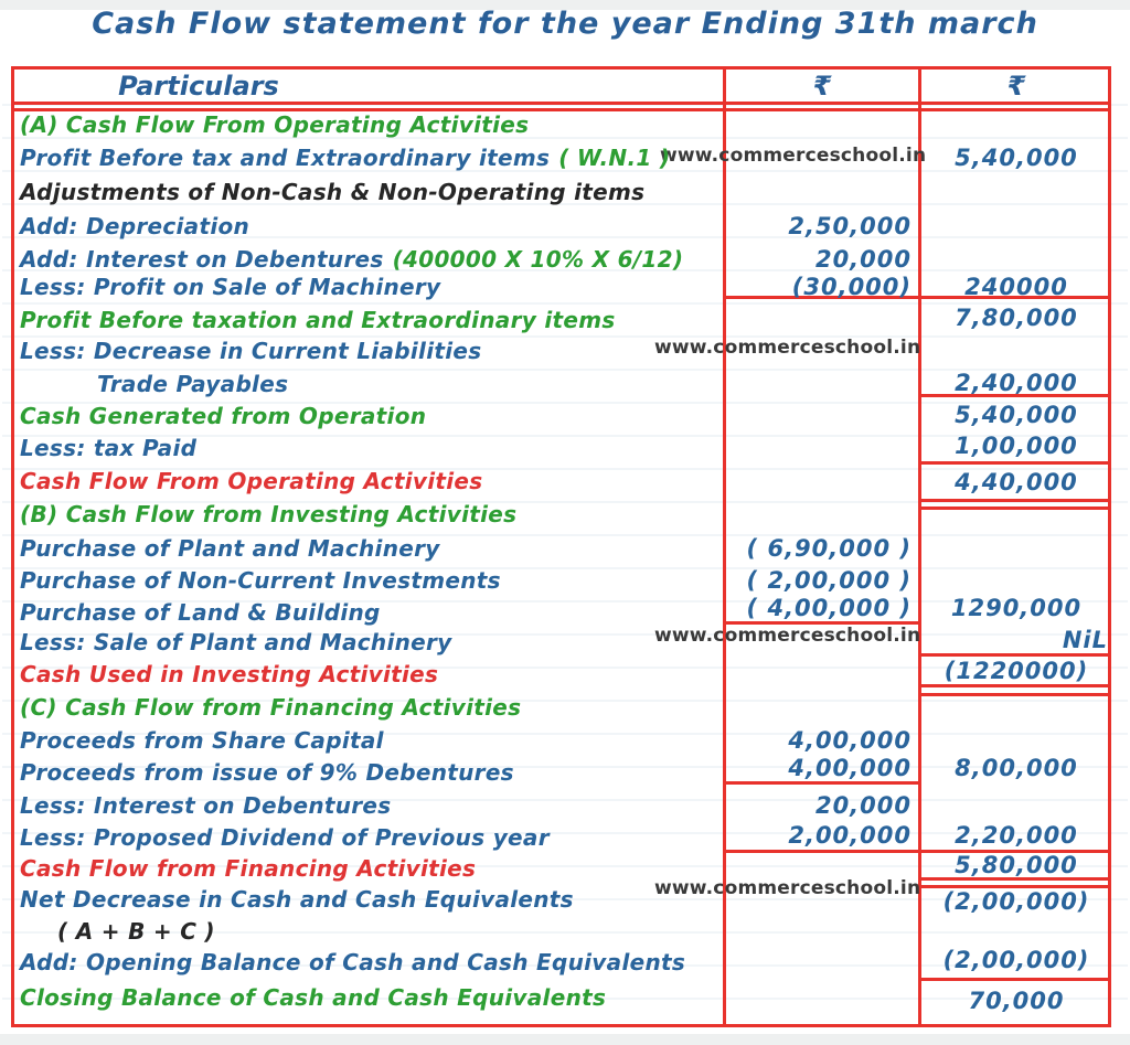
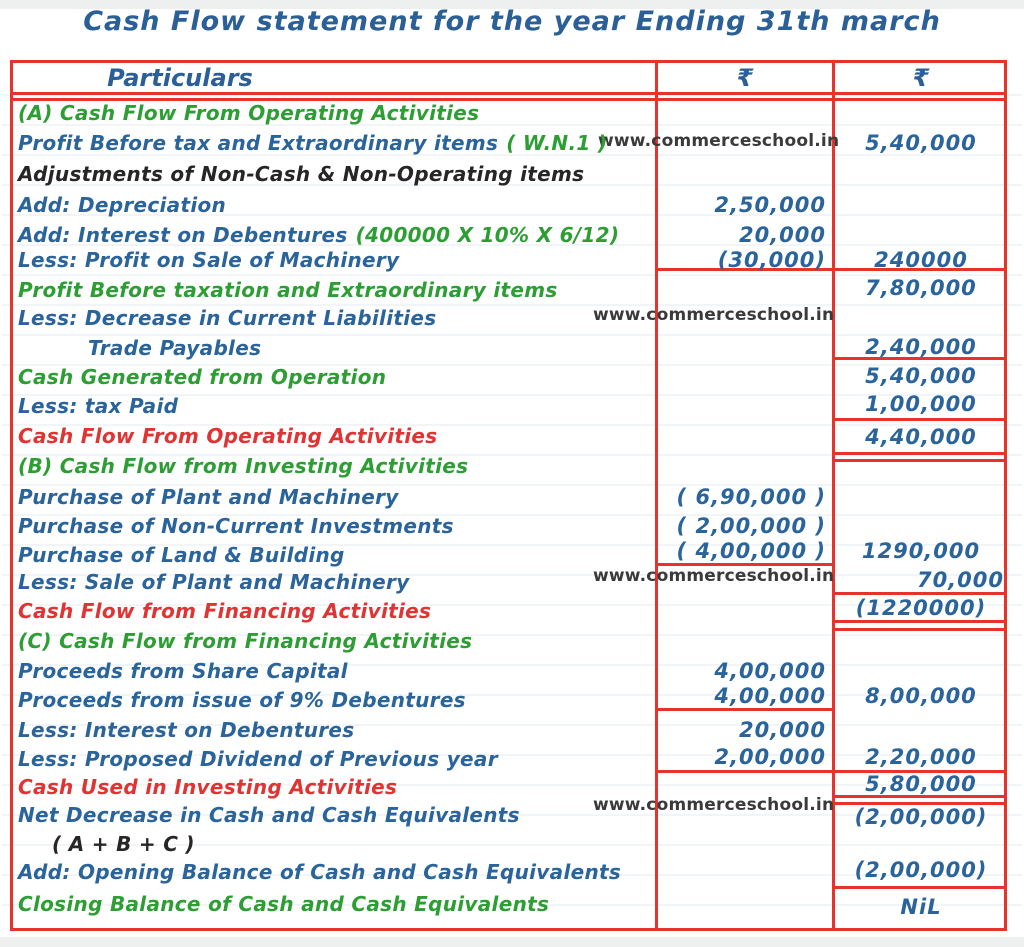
  Cash Flow statement for the year Ending 31th march
  Particulars
  ₹
  ₹
  www.commerceschool.in
  www.commerceschool.in
  www.commerceschool.in
  www.commerceschool.in
  (A) Cash Flow From Operating Activities
  Profit Before tax and Extraordinary items ( W.N.1 )
  Adjustments of Non-Cash & Non-Operating items
  Add: Depreciation
  Add: Interest on Debentures (400000 X 10% X 6/12)
  Less: Profit on Sale of Machinery
  Profit Before taxation and Extraordinary items
  Less: Decrease in Current Liabilities
  Trade Payables
  Cash Generated from Operation
  Less: tax Paid
  Cash Flow From Operating Activities
  (B) Cash Flow from Investing Activities
  Purchase of Plant and Machinery
  Purchase of Non-Current Investments
  Purchase of Land & Building
  Less: Sale of Plant and Machinery
- Cash Used in Investing Activities
+ Cash Flow from Financing Activities
  (C) Cash Flow from Financing Activities
  Proceeds from Share Capital
  Proceeds from issue of 9% Debentures
  Less: Interest on Debentures
  Less: Proposed Dividend of Previous year
- Cash Flow from Financing Activities
+ Cash Used in Investing Activities
  Net Decrease in Cash and Cash Equivalents
  ( A + B + C )
  Add: Opening Balance of Cash and Cash Equivalents
  Closing Balance of Cash and Cash Equivalents
  2,50,000
  20,000
  (30,000)
  ( 6,90,000 )
  ( 2,00,000 )
  ( 4,00,000 )
  4,00,000
  4,00,000
  20,000
  2,00,000
  5,40,000
  240000
  7,80,000
  2,40,000
  5,40,000
  1,00,000
  4,40,000
  1290,000
- NiL
+ 70,000
  (1220000)
  8,00,000
  2,20,000
  5,80,000
  (2,00,000)
  (2,00,000)
- 70,000
+ NiL
